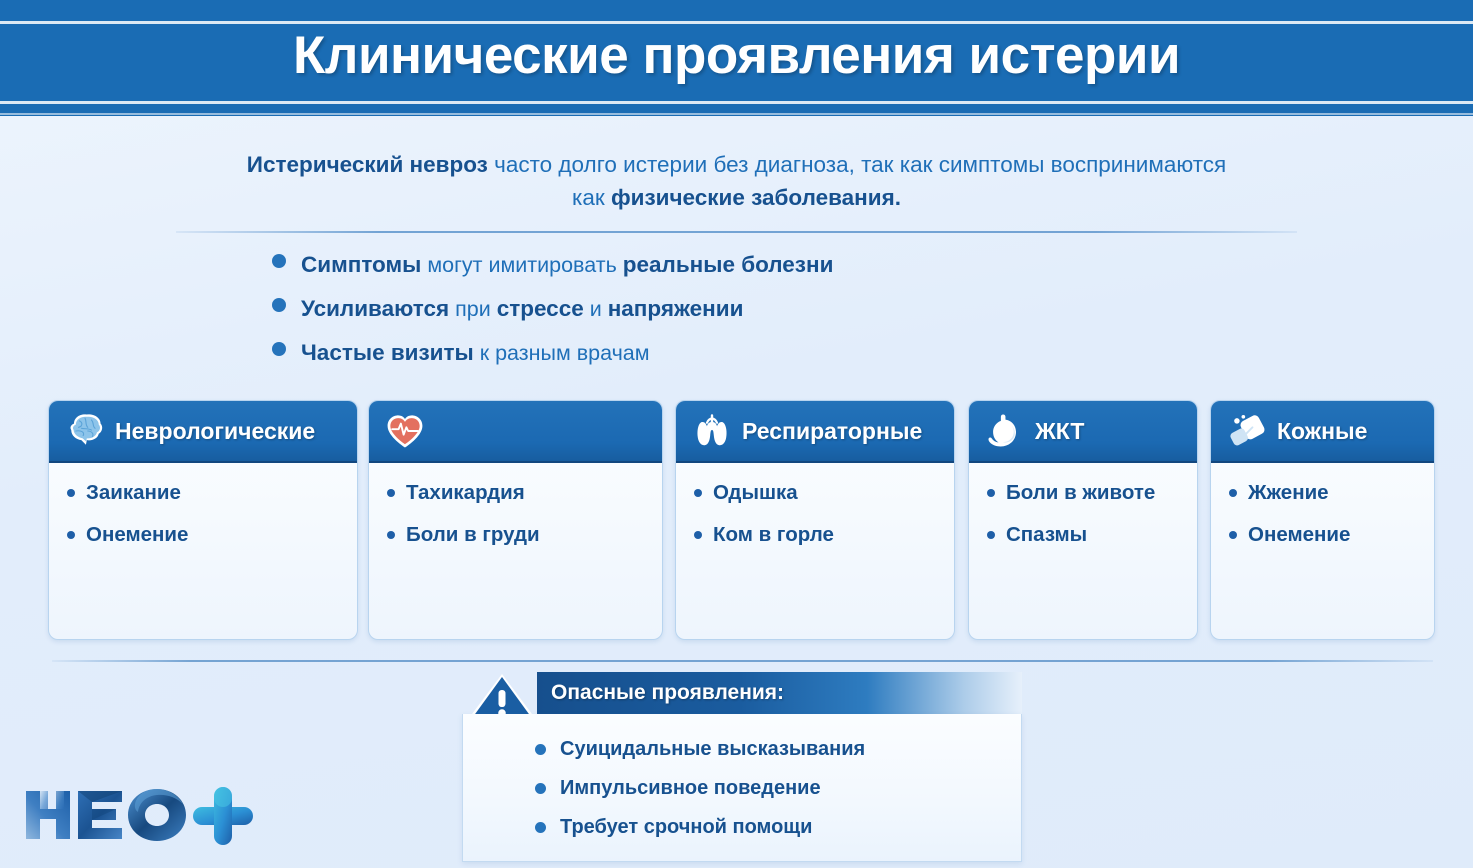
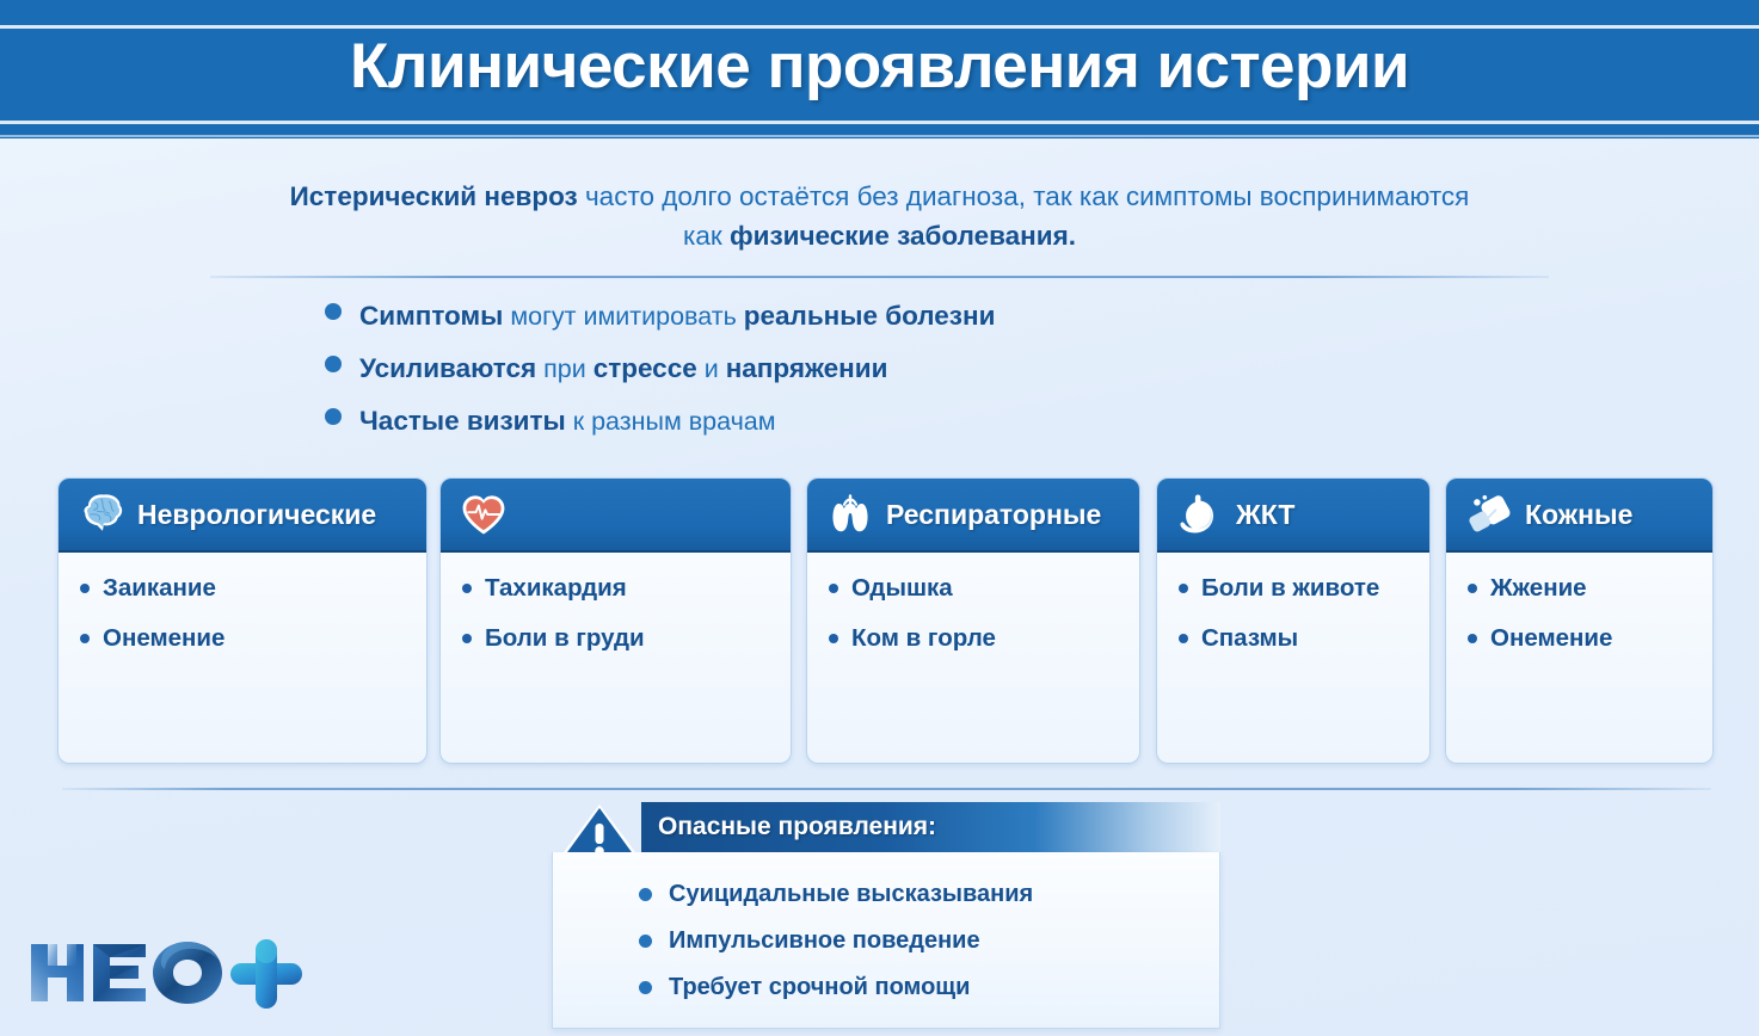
  Клинические проявления истерии
- Истерический невроз часто долго истерии без диагноза, так как симптомы воспринимаются
+ Истерический невроз часто долго остаётся без диагноза, так как симптомы воспринимаются
  как физические заболевания.
  Симптомы могут имитировать реальные болезни
  Усиливаются при стрессе и напряжении
  Частые визиты к разным врачам
  Неврологические
  Заикание
  Онемение
  Тахикардия
  Боли в груди
  Респираторные
  Одышка
  Ком в горле
  ЖКТ
  Боли в животе
  Спазмы
  Кожные
  Жжение
  Онемение
  Опасные проявления:
  Суицидальные высказывания
  Импульсивное поведение
  Требует срочной помощи
